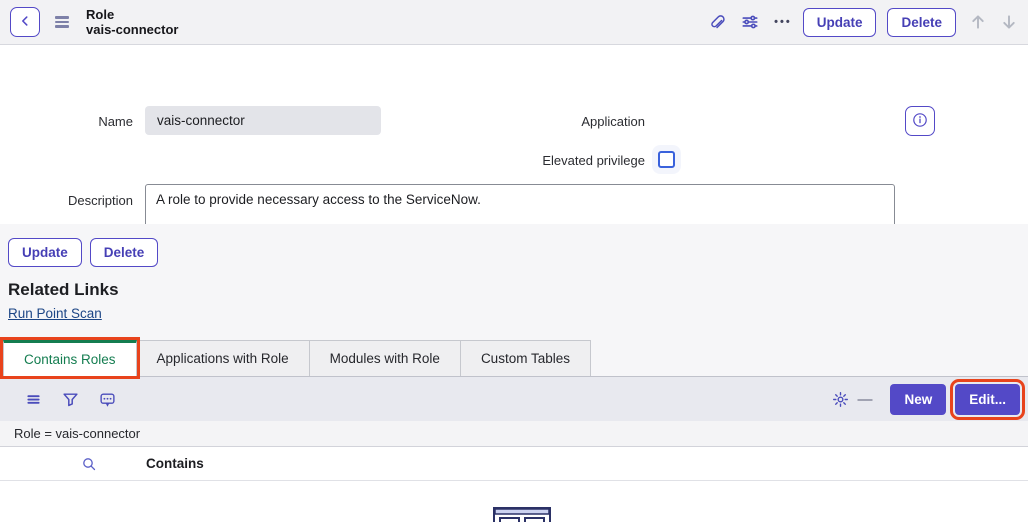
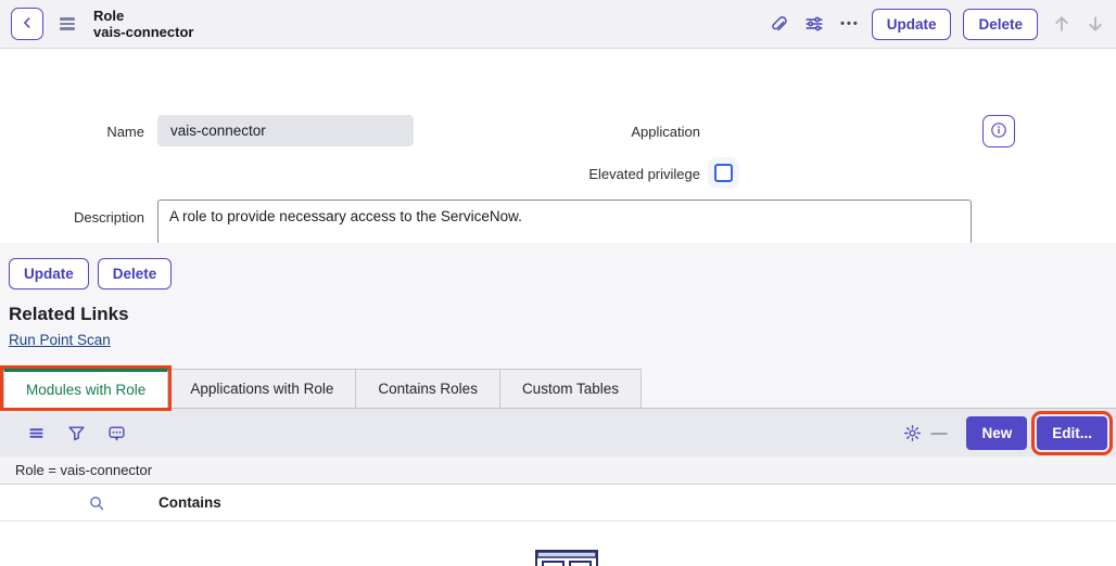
  Role
  vais-connector
  •••
  Update
  Delete
  Name
  vais-connector
  Application
  Elevated privilege
  Description
  A role to provide necessary access to the ServiceNow.
  Update
  Delete
  Related Links
  Run Point Scan
- Contains Roles
+ Modules with Role
  Applications with Role
- Modules with Role
+ Contains Roles
  Custom Tables
  —
  New
  Edit...
  Role = vais-connector
  Contains
